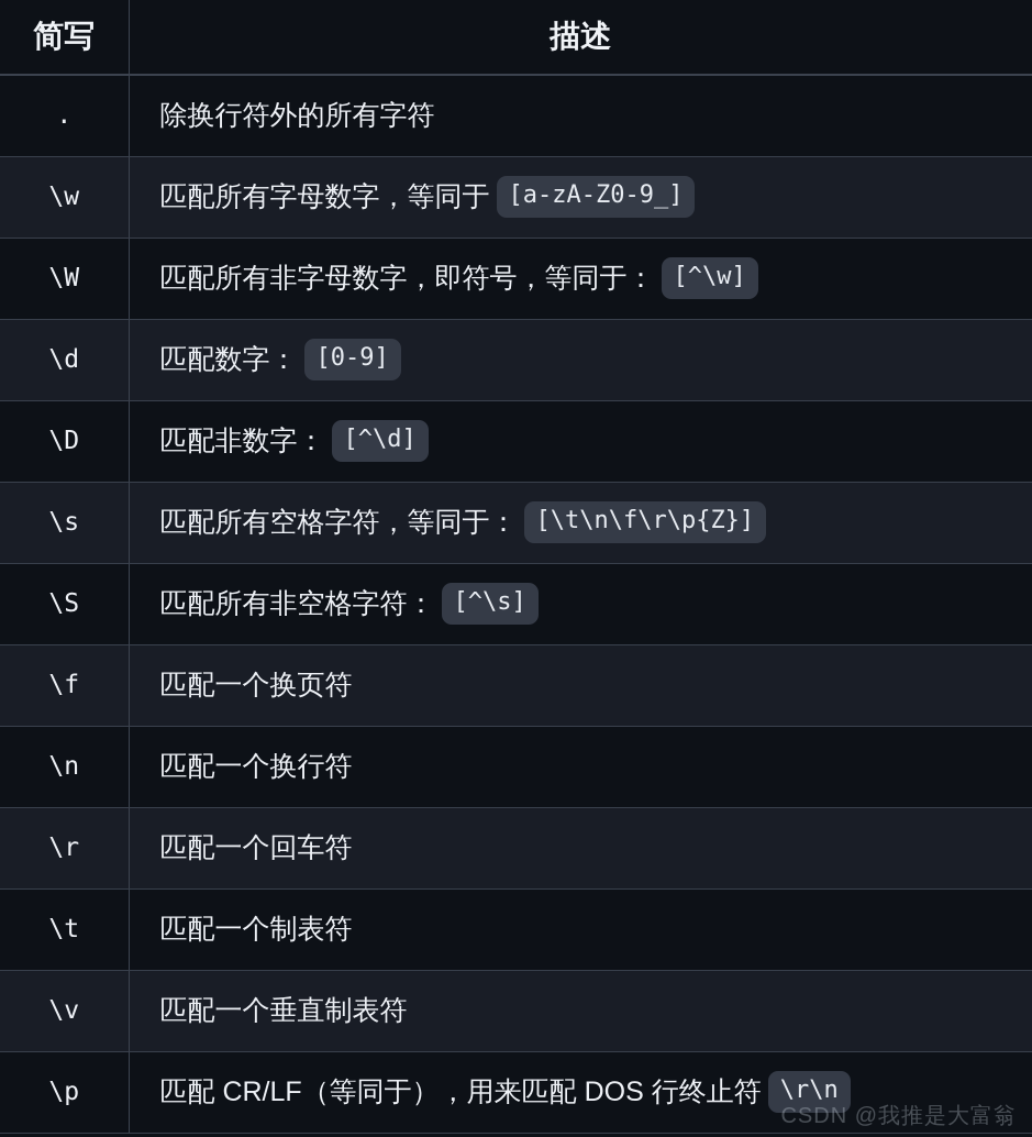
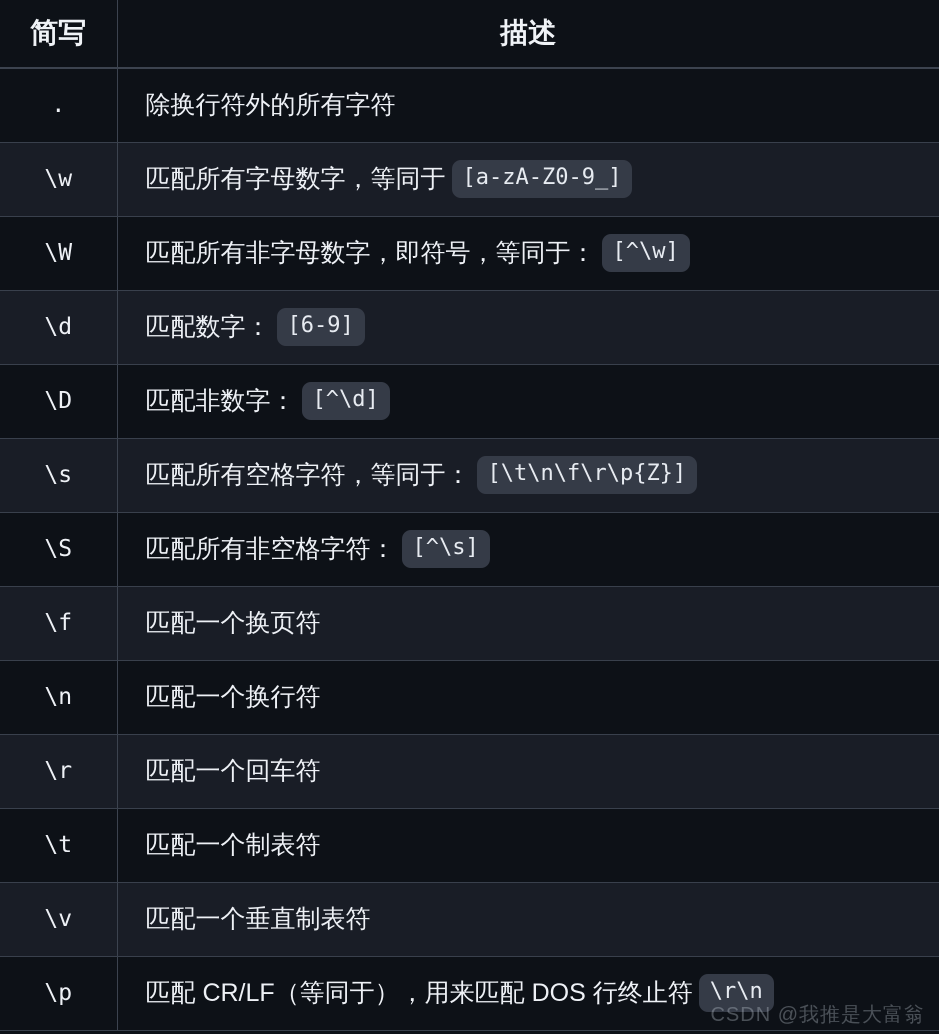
  简写	描述
  .	除换行符外的所有字符
  \w	匹配所有字母数字，等同于 [a-zA-Z0-9_]
  \W	匹配所有非字母数字，即符号，等同于： [^\w]
- \d	匹配数字： [0-9]
+ \d	匹配数字： [6-9]
  \D	匹配非数字： [^\d]
  \s	匹配所有空格字符，等同于： [\t\n\f\r\p{Z}]
  \S	匹配所有非空格字符： [^\s]
  \f	匹配一个换页符
  \n	匹配一个换行符
  \r	匹配一个回车符
  \t	匹配一个制表符
  \v	匹配一个垂直制表符
  \p	匹配 CR/LF（等同于），用来匹配 DOS 行终止符 \r\n
  CSDN @我推是大富翁
